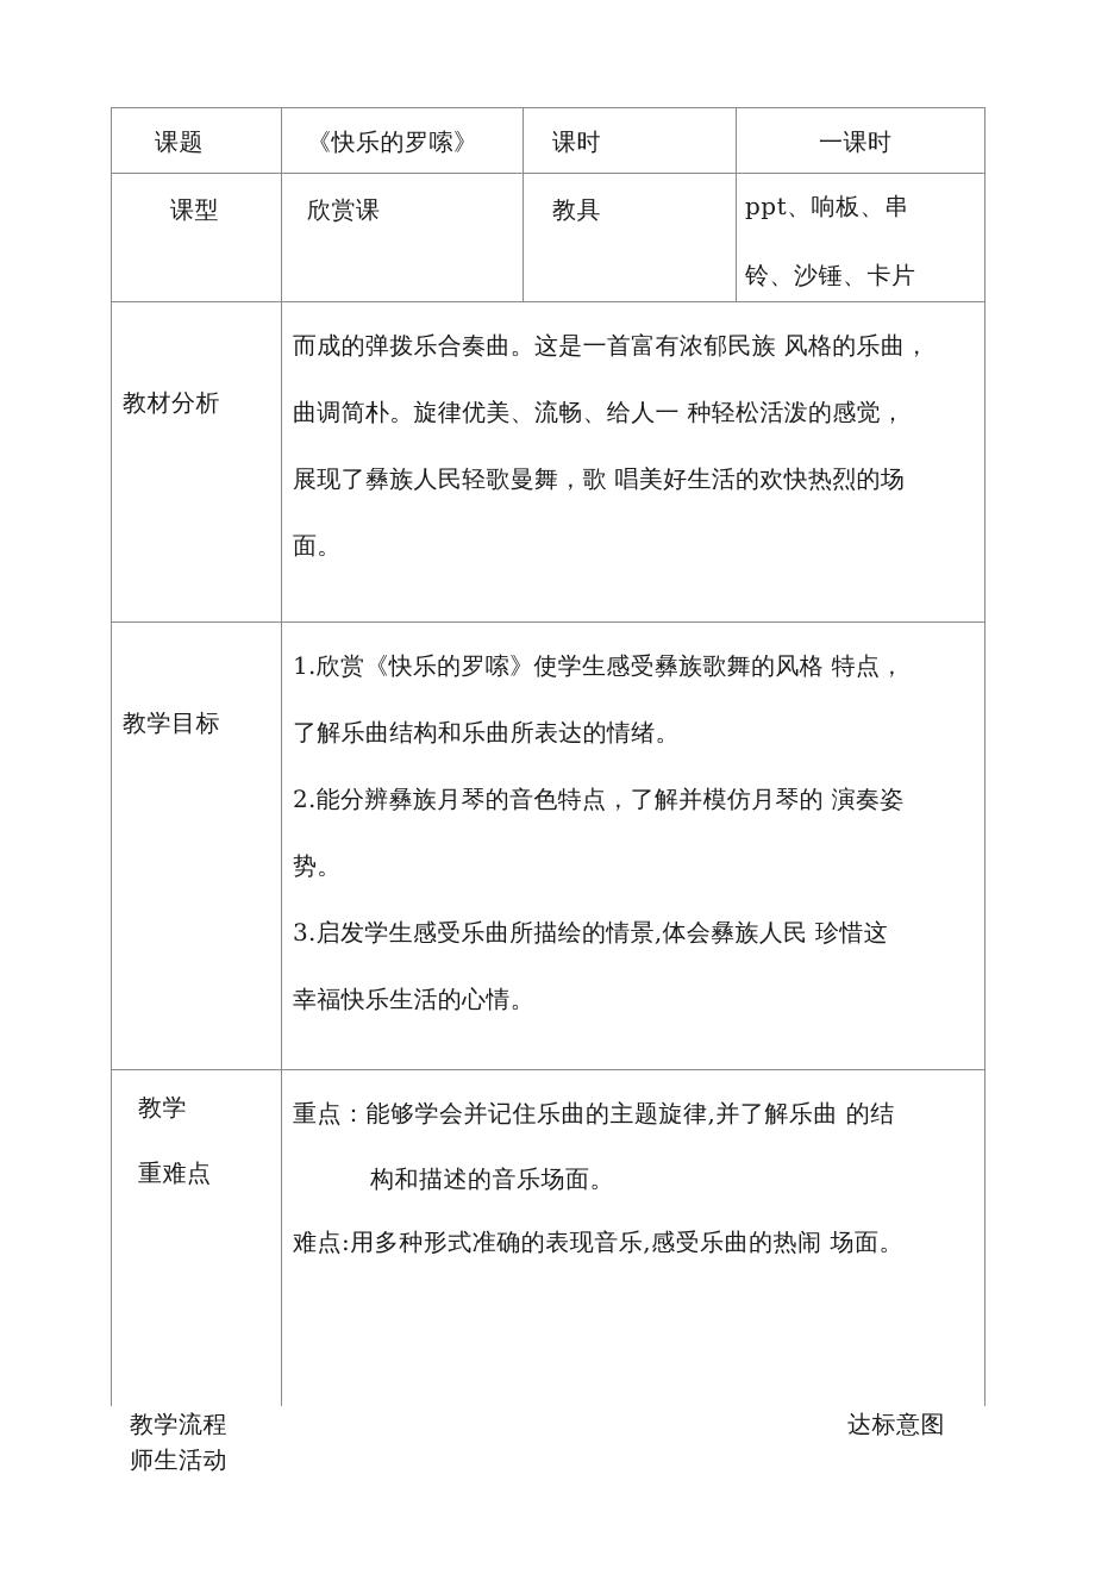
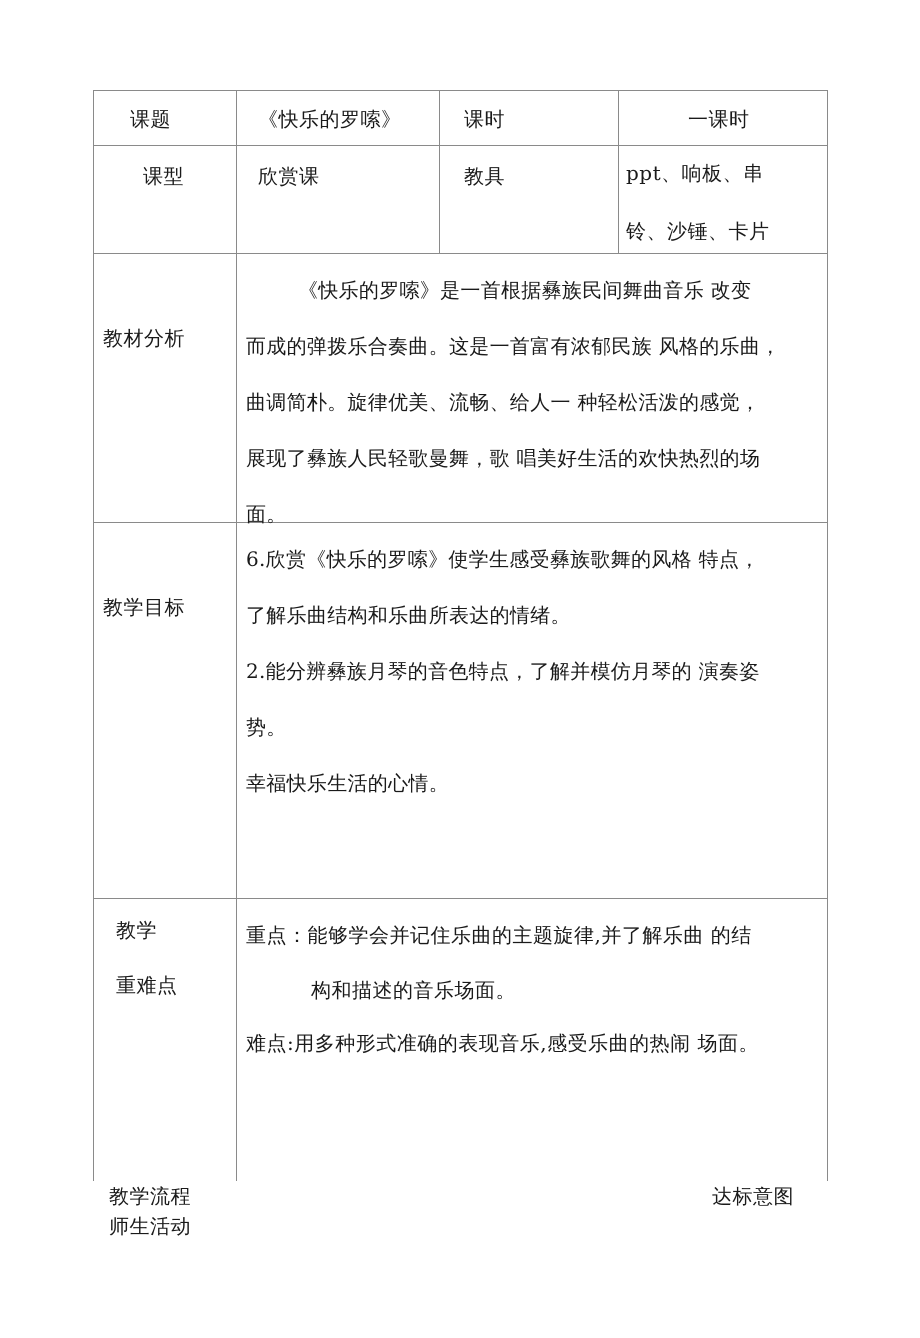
  课题
  《快乐的罗嗦》
  课时
  一课时
  课型
  欣赏课
  教具
  ppt、响板、串
  铃、沙锤、卡片
  教材分析
+ 《快乐的罗嗦》是一首根据彝族民间舞曲音乐 改变
  而成的弹拨乐合奏曲。这是一首富有浓郁民族 风格的乐曲，
  曲调简朴。旋律优美、流畅、给人一 种轻松活泼的感觉，
  展现了彝族人民轻歌曼舞，歌 唱美好生活的欢快热烈的场
  面。
  教学目标
- 1.欣赏《快乐的罗嗦》使学生感受彝族歌舞的风格 特点，
+ 6.欣赏《快乐的罗嗦》使学生感受彝族歌舞的风格 特点，
  了解乐曲结构和乐曲所表达的情绪。
  2.能分辨彝族月琴的音色特点，了解并模仿月琴的 演奏姿
  势。
- 3.启发学生感受乐曲所描绘的情景,体会彝族人民 珍惜这
  幸福快乐生活的心情。
  教学
  重难点
  重点：能够学会并记住乐曲的主题旋律,并了解乐曲 的结
  构和描述的音乐场面。
  难点:用多种形式准确的表现音乐,感受乐曲的热闹 场面。
  教学流程
  师生活动
  达标意图
